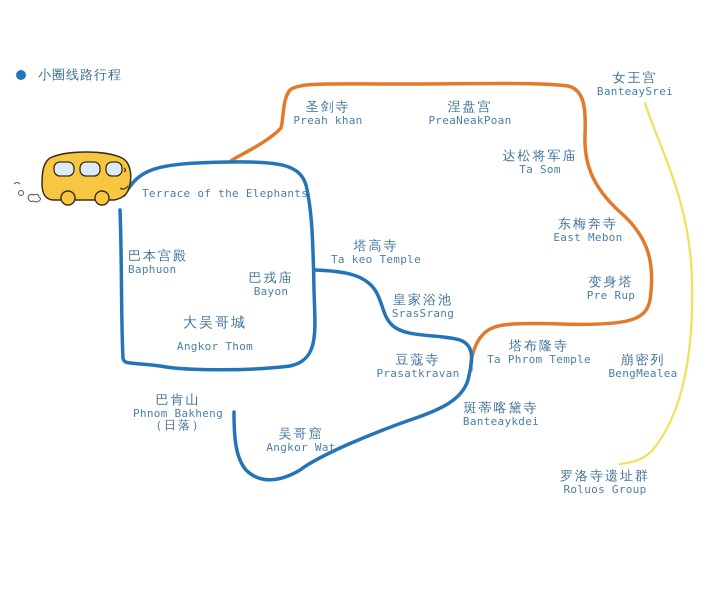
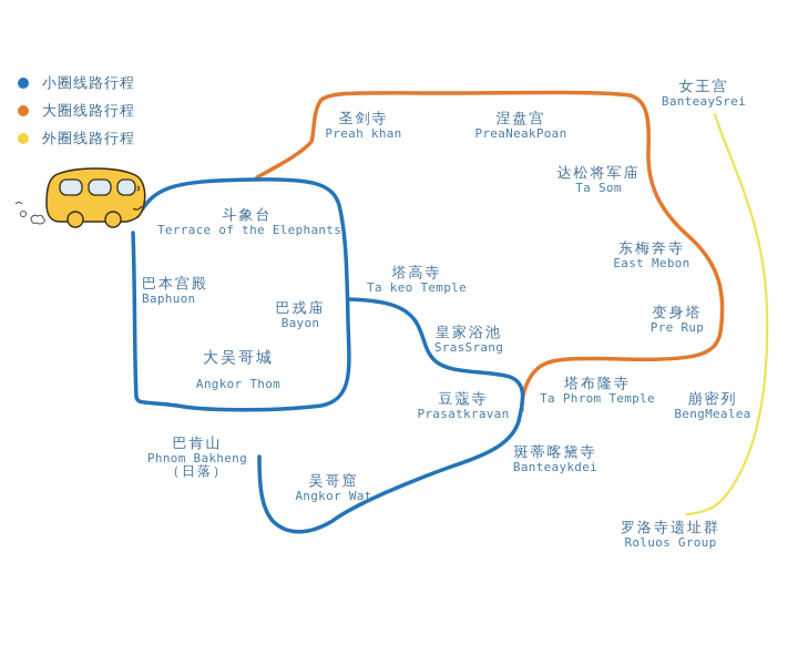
  小圈线路行程
+ 大圈线路行程
+ 外圈线路行程
+ 斗象台
  Terrace of the Elephants
  巴本宫殿
  Baphuon
  巴戎庙
  Bayon
  大吴哥城
  Angkor Thom
  圣剑寺
  Preah khan
  涅盘宫
  PreaNeakPoan
  达松将军庙
  Ta Som
  女王宫
  BanteaySrei
  东梅奔寺
  East Mebon
  变身塔
  Pre Rup
  塔高寺
  Ta keo Temple
  皇家浴池
  SrasSrang
  塔布隆寺
  Ta Phrom Temple
  豆蔻寺
  Prasatkravan
  崩密列
  BengMealea
  斑蒂喀黛寺
  Banteaykdei
  巴肯山
  Phnom Bakheng
  （日落）
  吴哥窟
  Angkor Wat
  罗洛寺遗址群
  Roluos Group
